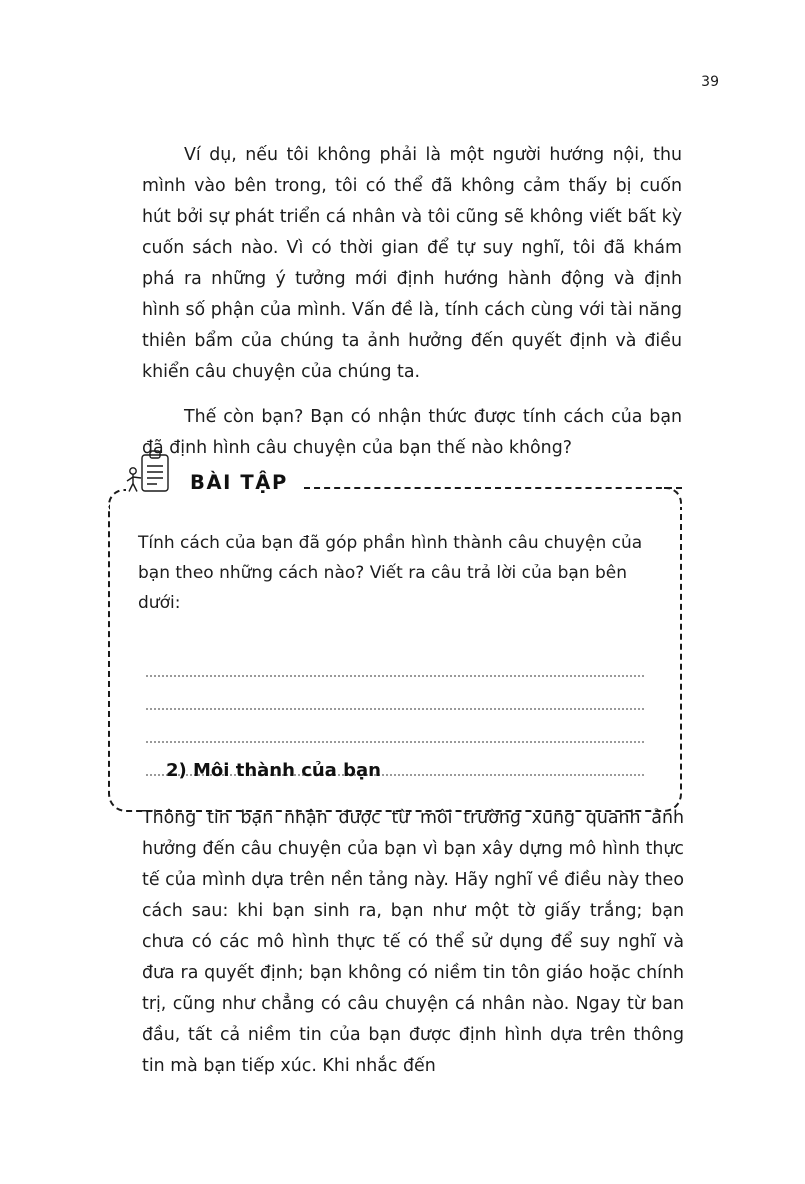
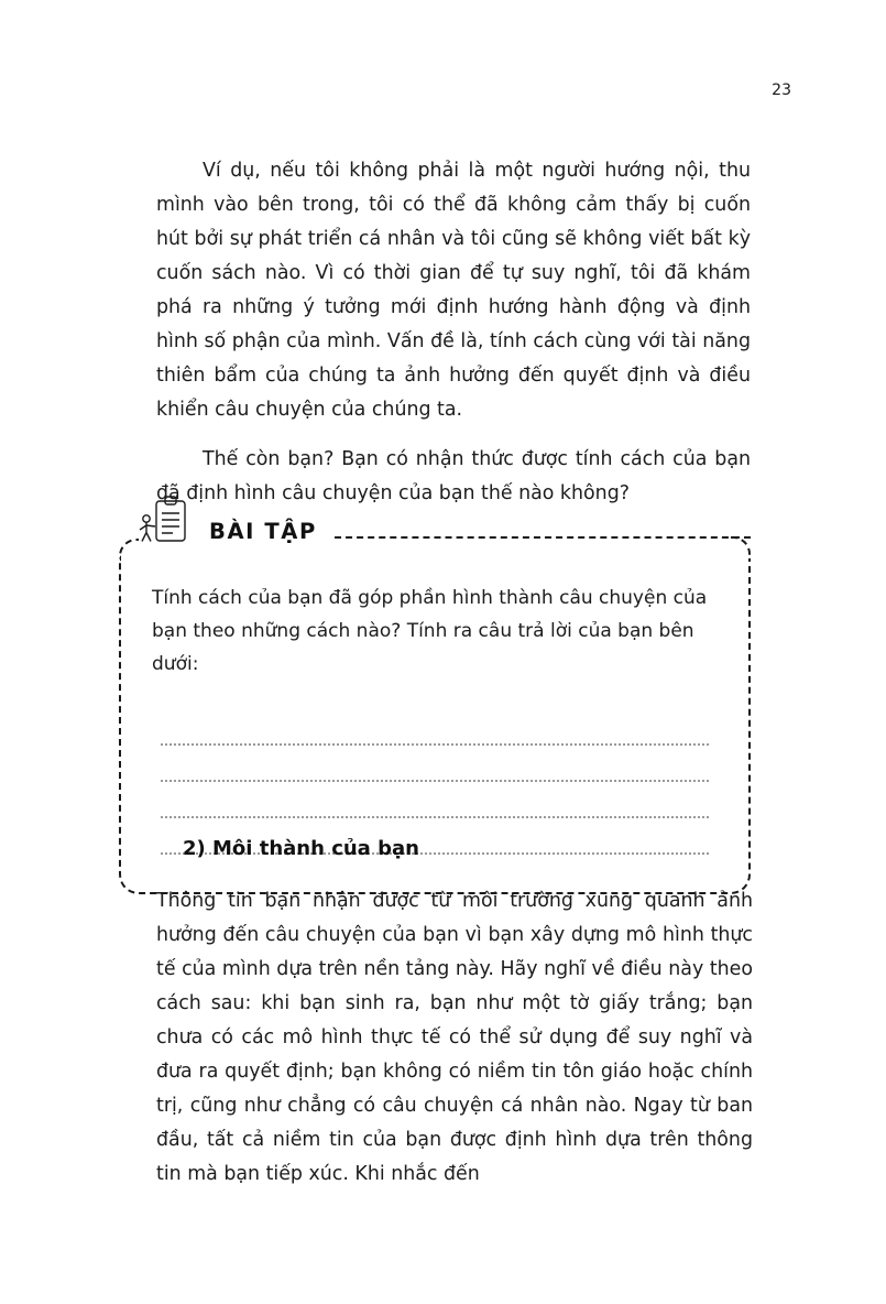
- 39
+ 23
  Ví dụ, nếu tôi không phải là một người hướng nội, thu mình vào bên trong, tôi có thể đã không cảm thấy bị cuốn hút bởi sự phát triển cá nhân và tôi cũng sẽ không viết bất kỳ cuốn sách nào. Vì có thời gian để tự suy nghĩ, tôi đã khám phá ra những ý tưởng mới định hướng hành động và định hình số phận của mình. Vấn đề là, tính cách cùng với tài năng thiên bẩm của chúng ta ảnh hưởng đến quyết định và điều khiển câu chuyện của chúng ta.
  Thế còn bạn? Bạn có nhận thức được tính cách của bạn đã định hình câu chuyện của bạn thế nào không?
  BÀI TẬP
- Tính cách của bạn đã góp phần hình thành câu chuyện của bạn theo những cách nào? Viết ra câu trả lời của bạn bên dưới:
+ Tính cách của bạn đã góp phần hình thành câu chuyện của bạn theo những cách nào? Tính ra câu trả lời của bạn bên dưới:
  2) Môi thành của bạn
  Thông tin bạn nhận được từ môi trường xung quanh ảnh hưởng đến câu chuyện của bạn vì bạn xây dựng mô hình thực tế của mình dựa trên nền tảng này. Hãy nghĩ về điều này theo cách sau: khi bạn sinh ra, bạn như một tờ giấy trắng; bạn chưa có các mô hình thực tế có thể sử dụng để suy nghĩ và đưa ra quyết định; bạn không có niềm tin tôn giáo hoặc chính trị, cũng như chẳng có câu chuyện cá nhân nào. Ngay từ ban đầu, tất cả niềm tin của bạn được định hình dựa trên thông tin mà bạn tiếp xúc. Khi nhắc đến
